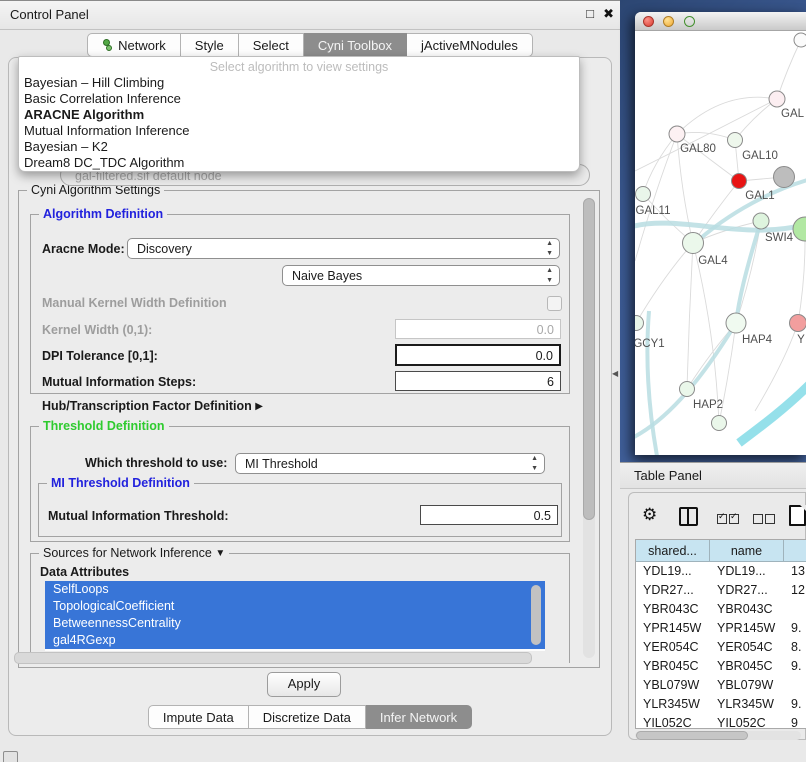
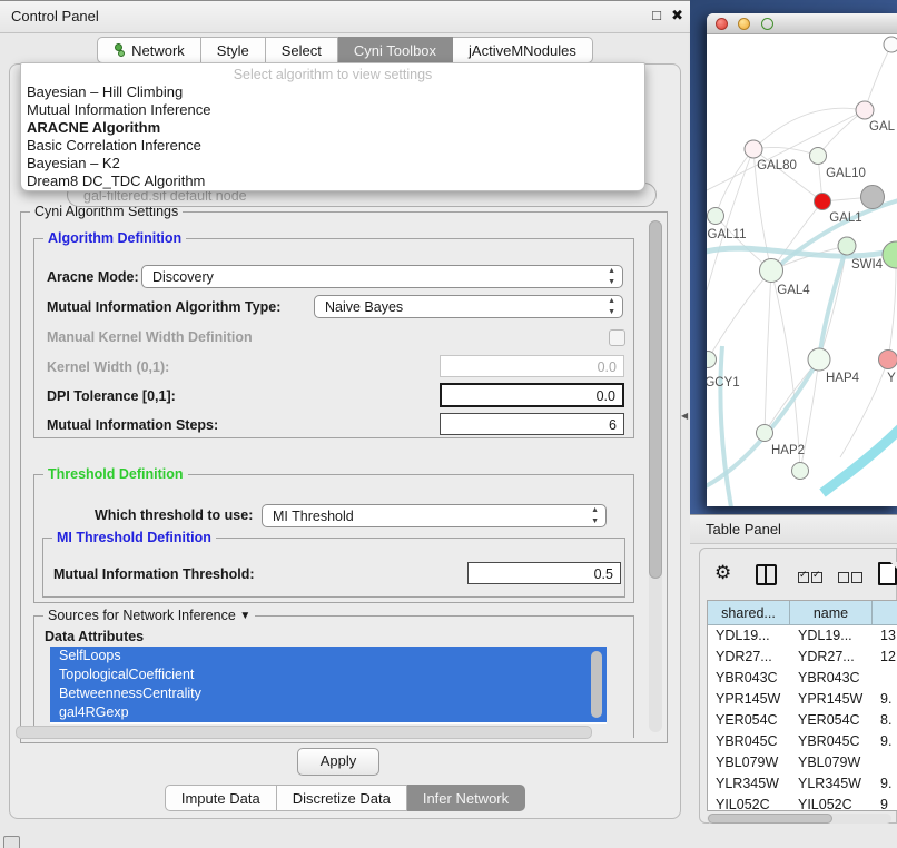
  Control Panel
  □
  ✖
  Network
  Style
  Select
  Cyni Toolbox
  jActiveMNodules
  gal-filtered.sif default node
  Select algorithm to view settings
  Bayesian – Hill Climbing
- Basic Correlation Inference
+ Mutual Information Inference
  ARACNE Algorithm
- Mutual Information Inference
+ Basic Correlation Inference
  Bayesian – K2
  Dream8 DC_TDC Algorithm
  Cyni Algorithm Settings
  Algorithm Definition
  Aracne Mode:
  Discovery
+ Mutual Information Algorithm Type:
  Naive Bayes
  Manual Kernel Width Definition
  Kernel Width (0,1):
  0.0
  DPI Tolerance [0,1]:
  0.0
  Mutual Information Steps:
  6
- Hub/Transcription Factor Definition ▶
  Threshold Definition
  Which threshold to use:
  MI Threshold
  MI Threshold Definition
  Mutual Information Threshold:
  0.5
  Sources for Network Inference ▼
  Data Attributes
  SelfLoops
  TopologicalCoefficient
  BetweennessCentrality
  gal4RGexp
  Apply
  Impute Data
  Discretize Data
  Infer Network
  ◀
  GAL
  GAL80
  GAL10
  GAL1
  GAL11
  SWI4
  GAL4
  GCY1
  HAP4
  Y
  HAP2
  Table Panel
  ⚙
  shared...
  name
  YDL19...
  YDL19...
  13
  YDR27...
  YDR27...
  12
  YBR043C
  YBR043C
  YPR145W
  YPR145W
  9.
  YER054C
  YER054C
  8.
  YBR045C
  YBR045C
  9.
  YBL079W
  YBL079W
  YLR345W
  YLR345W
  9.
  YIL052C
  YIL052C
  9
